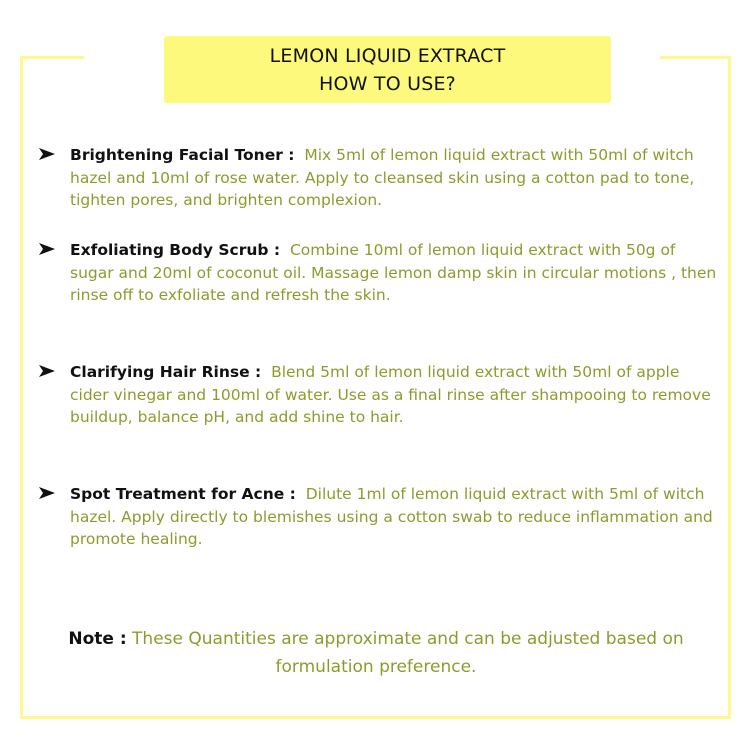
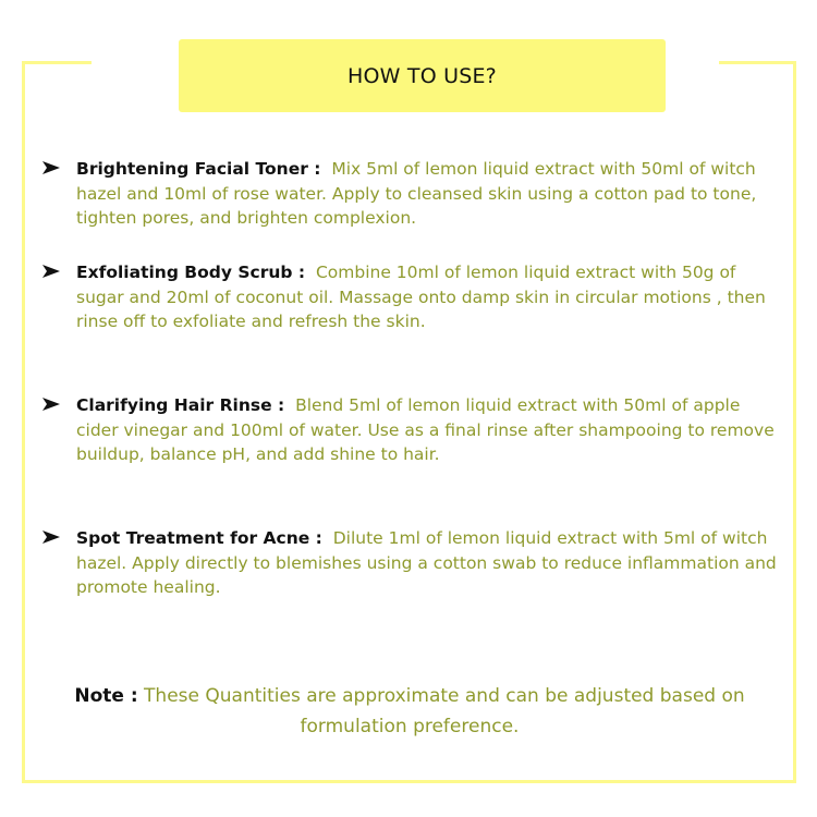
- LEMON LIQUID EXTRACT
  HOW TO USE?
  Brightening Facial Toner : Mix 5ml of lemon liquid extract with 50ml of witch hazel and 10ml of rose water. Apply to cleansed skin using a cotton pad to tone, tighten pores, and brighten complexion.
- Exfoliating Body Scrub : Combine 10ml of lemon liquid extract with 50g of sugar and 20ml of coconut oil. Massage lemon damp skin in circular motions , then rinse off to exfoliate and refresh the skin.
+ Exfoliating Body Scrub : Combine 10ml of lemon liquid extract with 50g of sugar and 20ml of coconut oil. Massage onto damp skin in circular motions , then rinse off to exfoliate and refresh the skin.
  Clarifying Hair Rinse : Blend 5ml of lemon liquid extract with 50ml of apple cider vinegar and 100ml of water. Use as a final rinse after shampooing to remove buildup, balance pH, and add shine to hair.
  Spot Treatment for Acne : Dilute 1ml of lemon liquid extract with 5ml of witch hazel. Apply directly to blemishes using a cotton swab to reduce inflammation and promote healing.
  Note : These Quantities are approximate and can be adjusted based on formulation preference.
